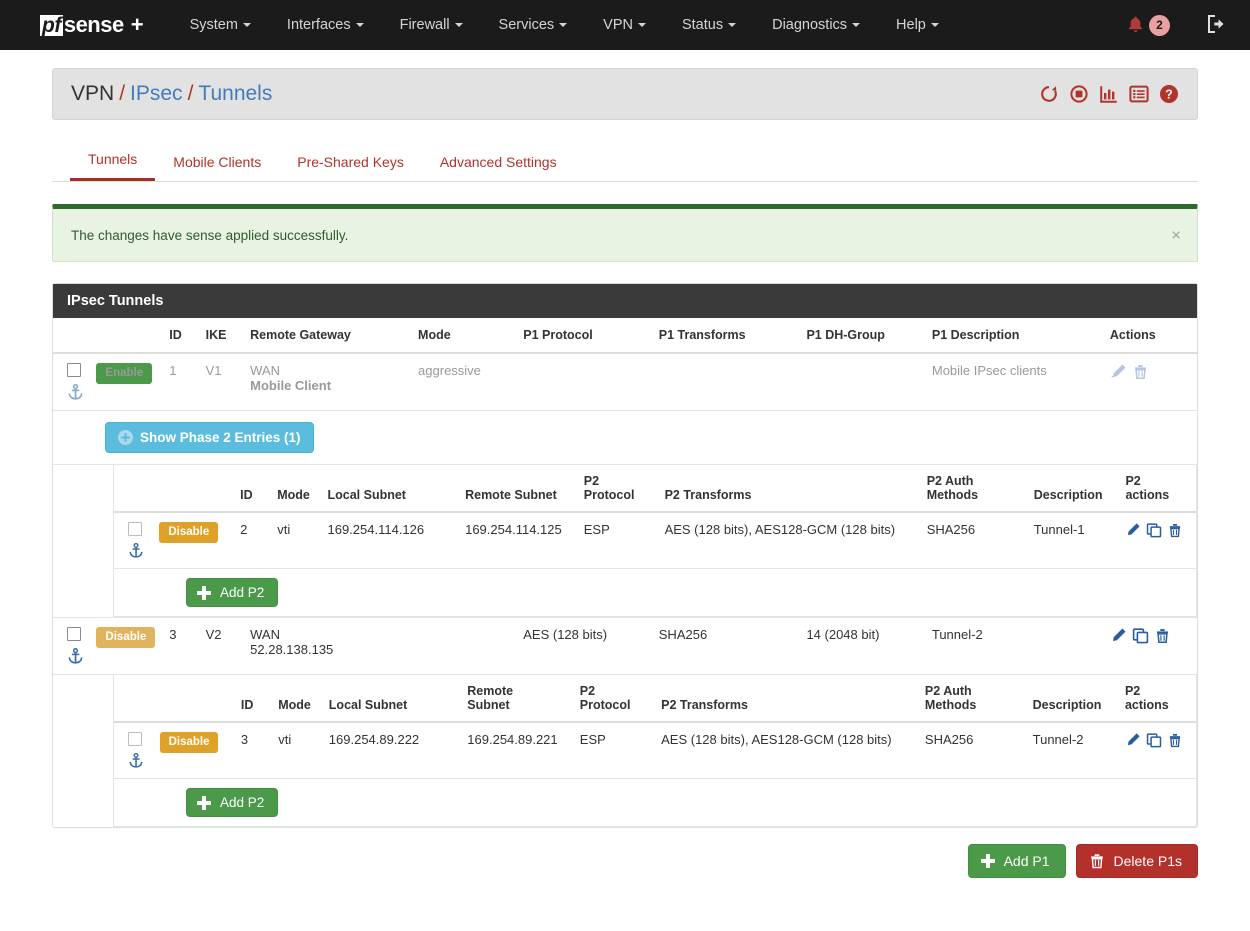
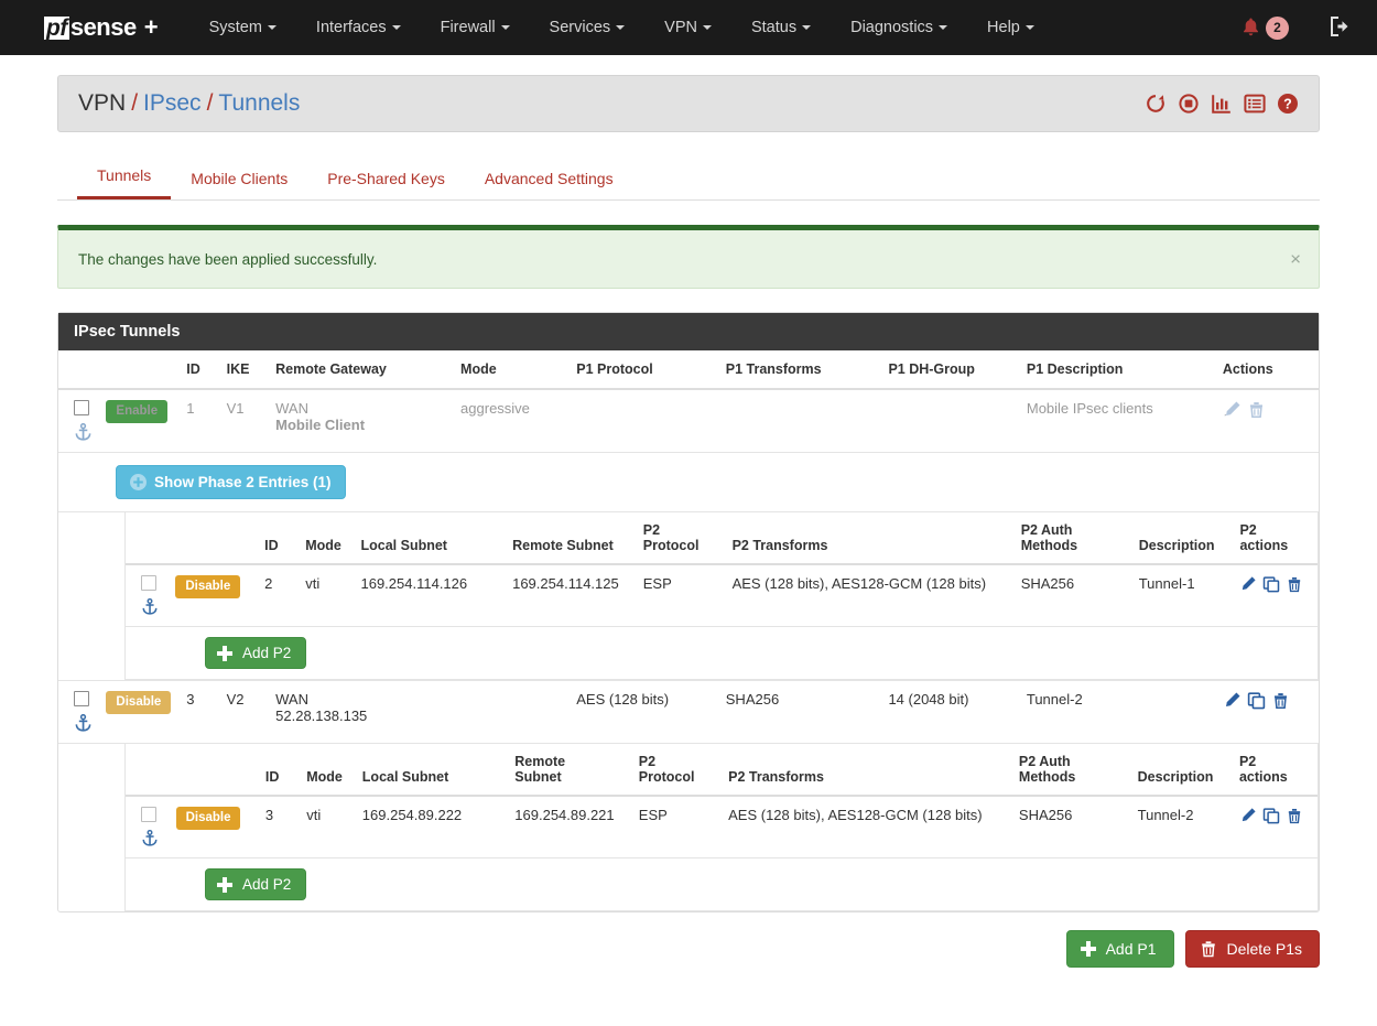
  pf
  sense
  +
  System
  Interfaces
  Firewall
  Services
  VPN
  Status
  Diagnostics
  Help
  2
  VPN
  /
  IPsec
  /
  Tunnels
  ?
  Tunnels
  Mobile Clients
  Pre-Shared Keys
  Advanced Settings
- The changes have sense applied successfully.
+ The changes have been applied successfully.
  ×
  IPsec Tunnels
  		ID	IKE	Remote Gateway	Mode	P1 Protocol	P1 Transforms	P1 DH-Group	P1 Description	Actions
  	Enable	1	V1	WAN Mobile Client	aggressive				Mobile IPsec clients
  Show Phase 2 Entries (1)
  		ID	Mode	Local Subnet	Remote Subnet	P2 Protocol	P2 Transforms	P2 Auth Methods	Description	P2 actions
  	Disable	2	vti	169.254.114.126	169.254.114.125	ESP	AES (128 bits), AES128-GCM (128 bits)	SHA256	Tunnel-1
  Add P2
  	Disable	3	V2	WAN 52.28.138.135		AES (128 bits)	SHA256	14 (2048 bit)	Tunnel-2
  		ID	Mode	Local Subnet	Remote Subnet	P2 Protocol	P2 Transforms	P2 Auth Methods	Description	P2 actions
  	Disable	3	vti	169.254.89.222	169.254.89.221	ESP	AES (128 bits), AES128-GCM (128 bits)	SHA256	Tunnel-2
  Add P2
  Add P1
  Delete P1s
